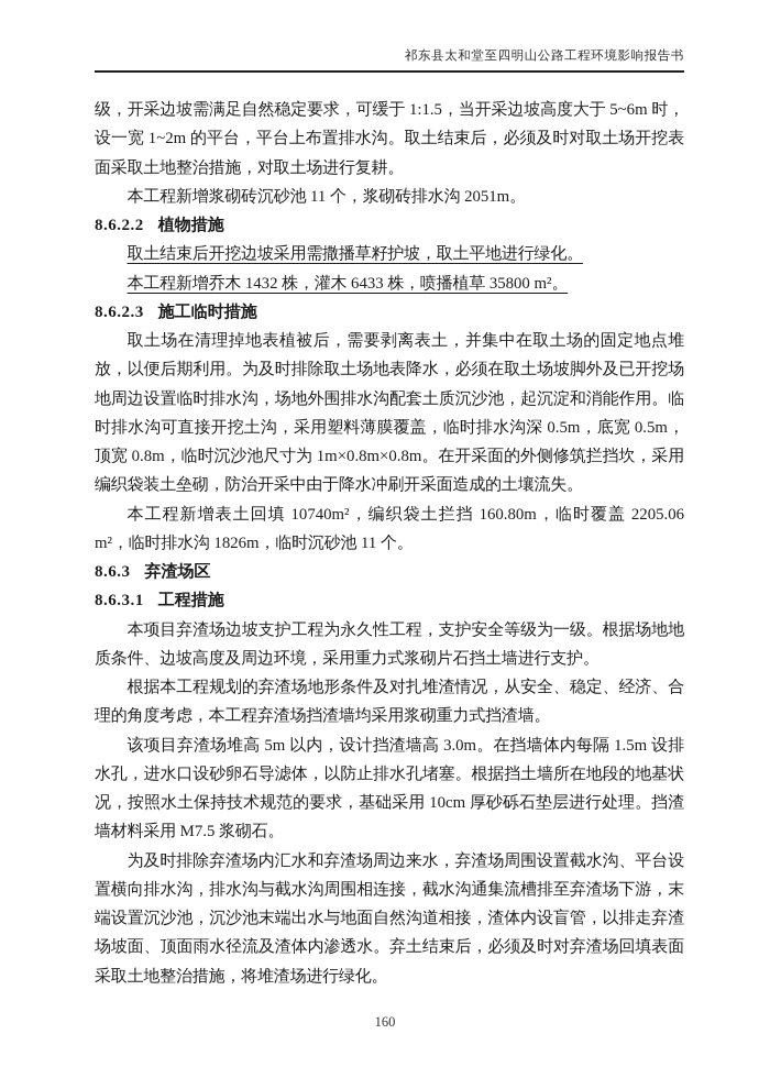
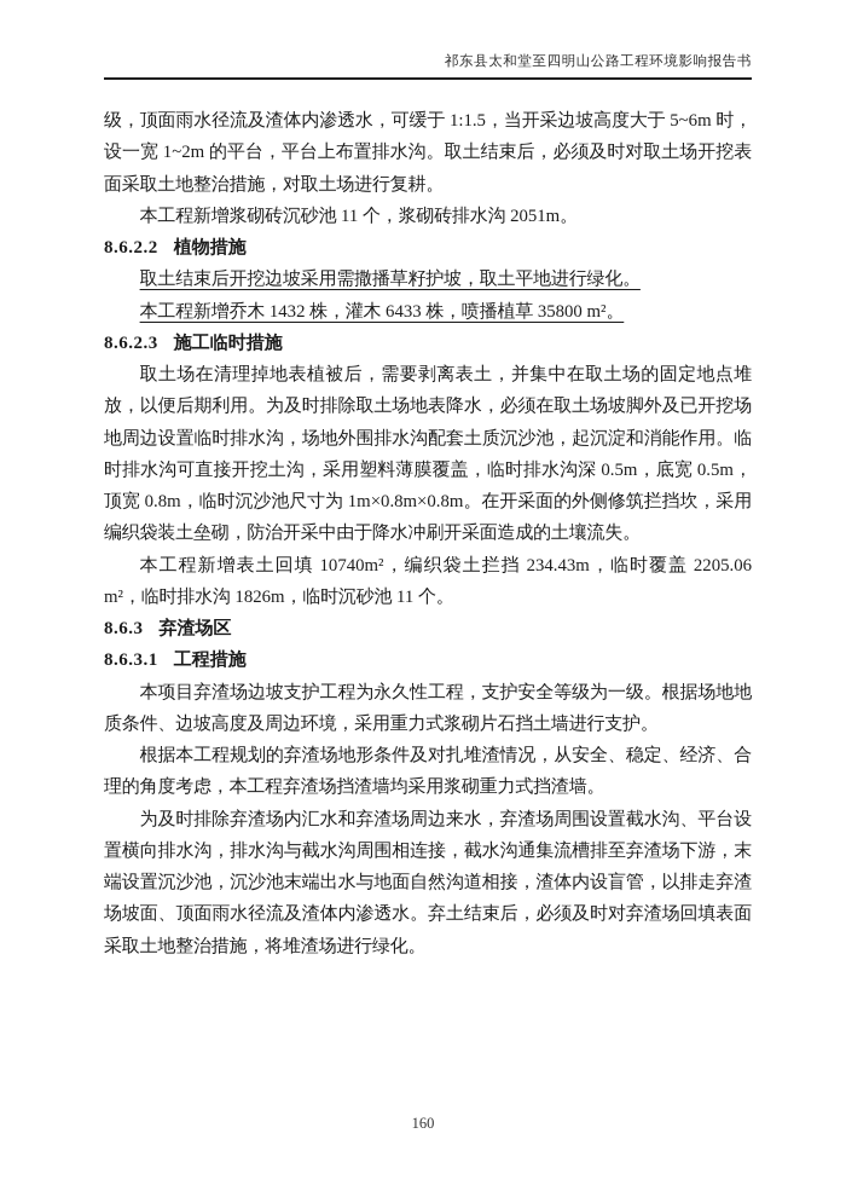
  祁东县太和堂至四明山公路工程环境影响报告书
- 级，开采边坡需满足自然稳定要求，可缓于 1:1.5，当开采边坡高度大于 5~6m 时，设一宽 1~2m 的平台，平台上布置排水沟。取土结束后，必须及时对取土场开挖表面采取土地整治措施，对取土场进行复耕。
+ 级，顶面雨水径流及渣体内渗透水，可缓于 1:1.5，当开采边坡高度大于 5~6m 时，设一宽 1~2m 的平台，平台上布置排水沟。取土结束后，必须及时对取土场开挖表面采取土地整治措施，对取土场进行复耕。
  本工程新增浆砌砖沉砂池 11 个，浆砌砖排水沟 2051m。
  8.6.2.2 植物措施
  取土结束后开挖边坡采用需撒播草籽护坡，取土平地进行绿化。
  本工程新增乔木 1432 株，灌木 6433 株，喷播植草 35800 m²。
  8.6.2.3 施工临时措施
  取土场在清理掉地表植被后，需要剥离表土，并集中在取土场的固定地点堆放，以便后期利用。为及时排除取土场地表降水，必须在取土场坡脚外及已开挖场地周边设置临时排水沟，场地外围排水沟配套土质沉沙池，起沉淀和消能作用。临时排水沟可直接开挖土沟，采用塑料薄膜覆盖，临时排水沟深 0.5m，底宽 0.5m，顶宽 0.8m，临时沉沙池尺寸为 1m×0.8m×0.8m。在开采面的外侧修筑拦挡坎，采用编织袋装土垒砌，防治开采中由于降水冲刷开采面造成的土壤流失。
- 本工程新增表土回填 10740m²，编织袋土拦挡 160.80m，临时覆盖 2205.06 m²，临时排水沟 1826m，临时沉砂池 11 个。
+ 本工程新增表土回填 10740m²，编织袋土拦挡 234.43m，临时覆盖 2205.06 m²，临时排水沟 1826m，临时沉砂池 11 个。
  8.6.3 弃渣场区
  8.6.3.1 工程措施
  本项目弃渣场边坡支护工程为永久性工程，支护安全等级为一级。根据场地地质条件、边坡高度及周边环境，采用重力式浆砌片石挡土墙进行支护。
  根据本工程规划的弃渣场地形条件及对扎堆渣情况，从安全、稳定、经济、合理的角度考虑，本工程弃渣场挡渣墙均采用浆砌重力式挡渣墙。
- 该项目弃渣场堆高 5m 以内，设计挡渣墙高 3.0m。在挡墙体内每隔 1.5m 设排水孔，进水口设砂卵石导滤体，以防止排水孔堵塞。根据挡土墙所在地段的地基状况，按照水土保持技术规范的要求，基础采用 10cm 厚砂砾石垫层进行处理。挡渣墙材料采用 M7.5 浆砌石。
  为及时排除弃渣场内汇水和弃渣场周边来水，弃渣场周围设置截水沟、平台设置横向排水沟，排水沟与截水沟周围相连接，截水沟通集流槽排至弃渣场下游，末端设置沉沙池，沉沙池末端出水与地面自然沟道相接，渣体内设盲管，以排走弃渣场坡面、顶面雨水径流及渣体内渗透水。弃土结束后，必须及时对弃渣场回填表面采取土地整治措施，将堆渣场进行绿化。
  160
